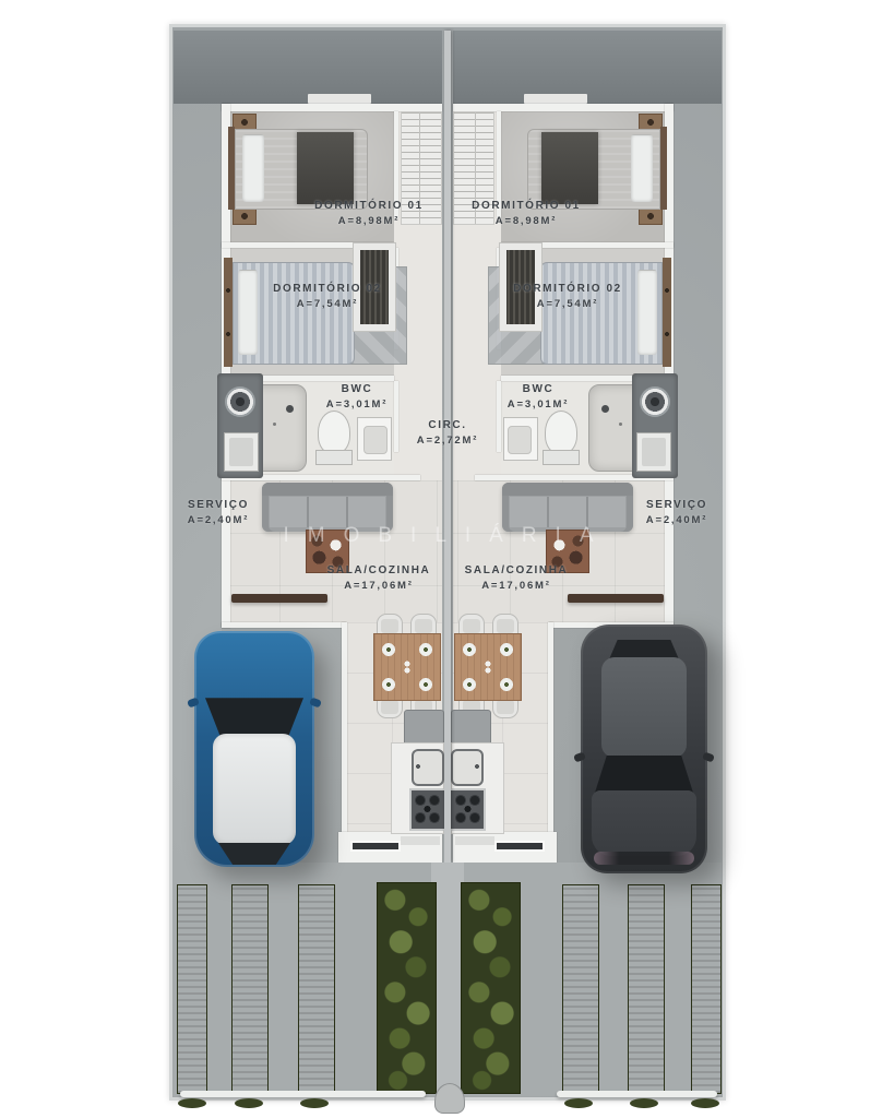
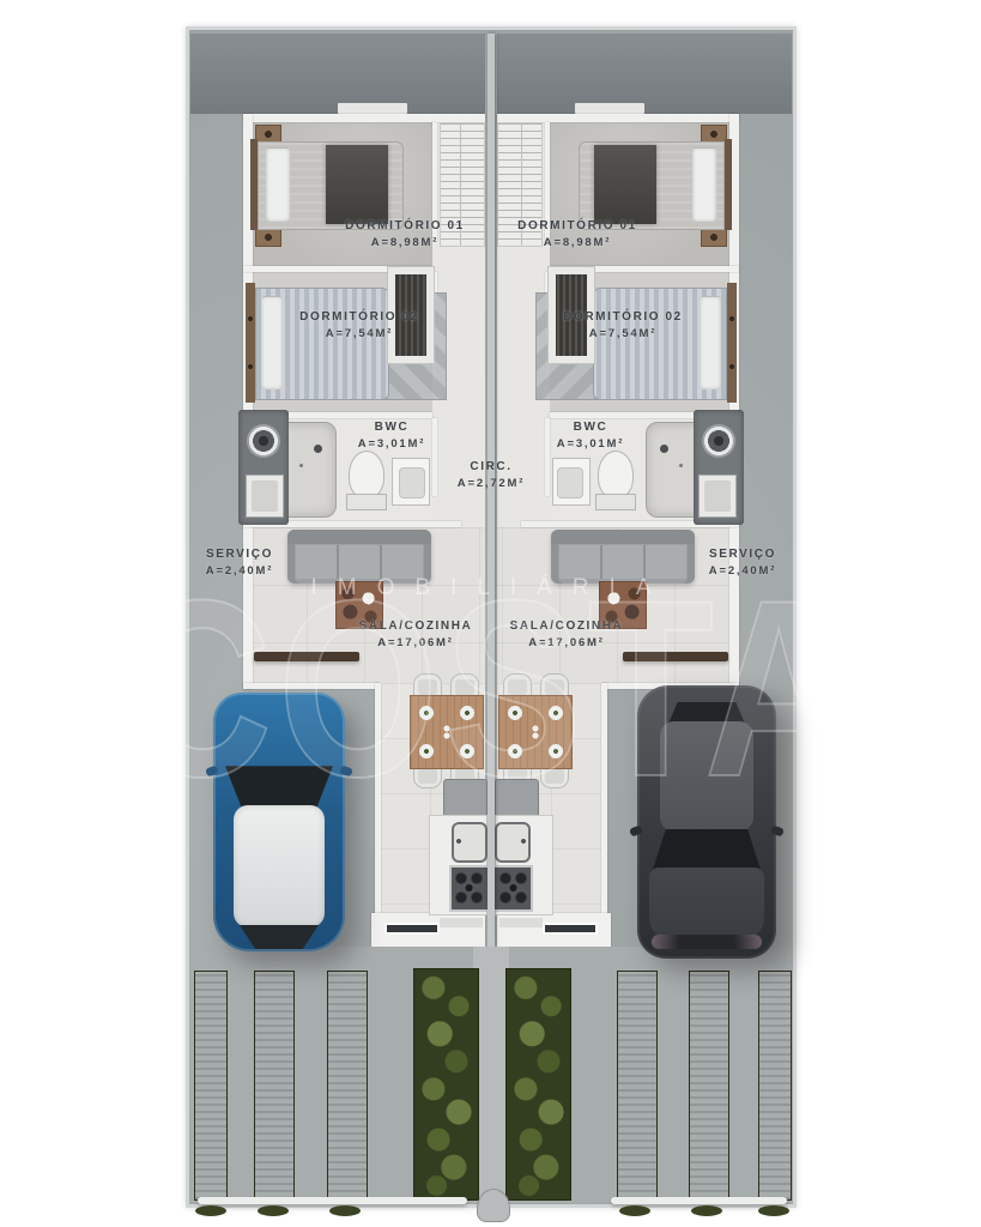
  DORMITÓRIO 01
  A=8,98M²
  DORMITÓRIO 01
  A=8,98M²
  DORMITÓRIO 02
  A=7,54M²
  DORMITÓRIO 02
  A=7,54M²
  BWC
  A=3,01M²
  BWC
  A=3,01M²
  CIRC.
  A=2,72M²
  SERVIÇO
  A=2,40M²
  SERVIÇO
  A=2,40M²
  SALA/COZINHA
  A=17,06M²
  SALA/COZINHA
  A=17,06M²
  IMOBILIÁRIA
+ COSTA
